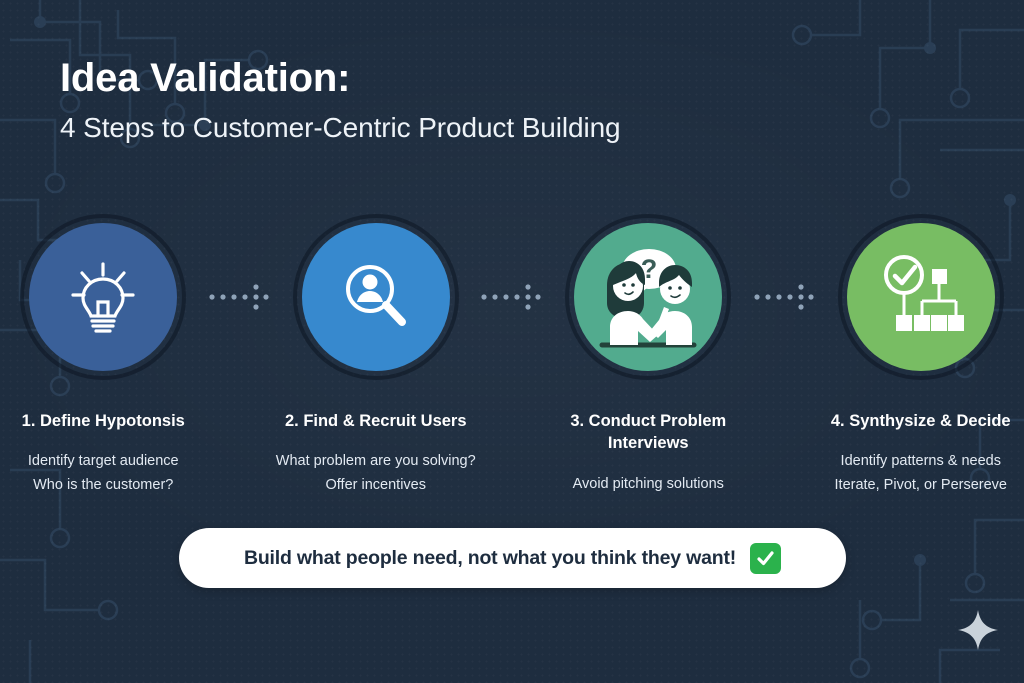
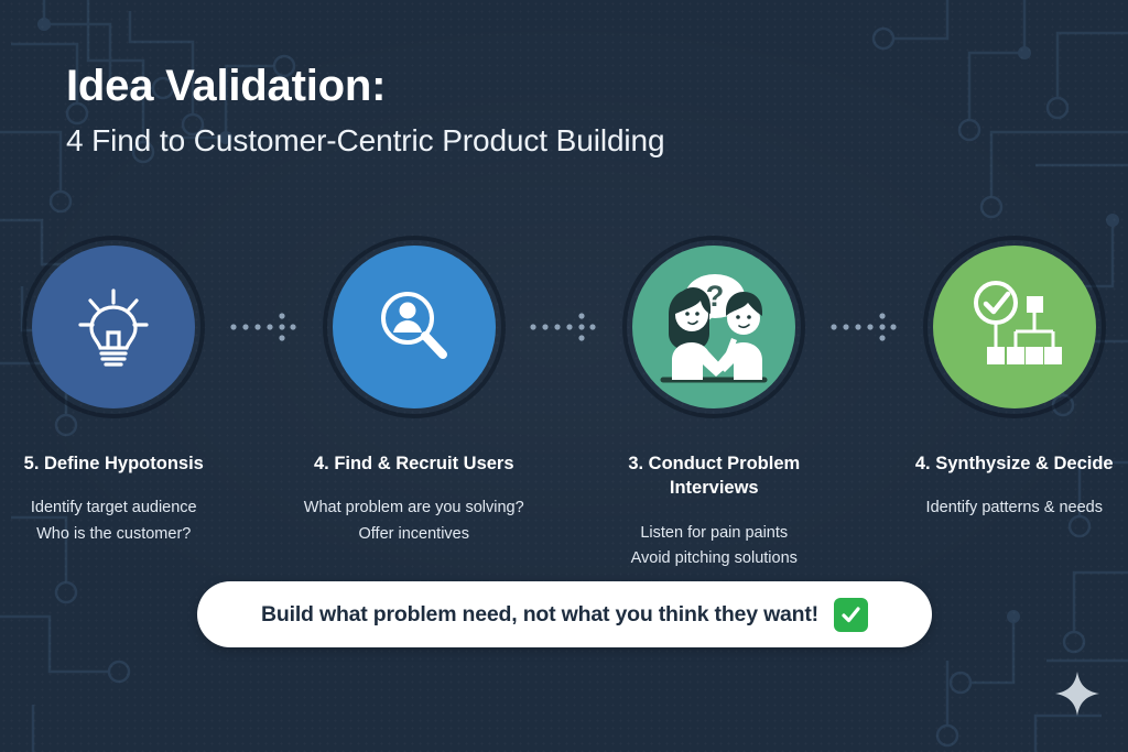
  Idea Validation:
- 4 Steps to Customer-Centric Product Building
+ 4 Find to Customer-Centric Product Building
- 1. Define Hypotonsis
+ 5. Define Hypotonsis
  Identify target audience
  Who is the customer?
- 2. Find & Recruit Users
+ 4. Find & Recruit Users
  What problem are you solving?
  Offer incentives
  ?
  3. Conduct Problem Interviews
+ Listen for pain paints
  Avoid pitching solutions
  4. Synthysize & Decide
  Identify patterns & needs
- Iterate, Pivot, or Persereve
- Build what people need, not what you think they want!
+ Build what problem need, not what you think they want!
